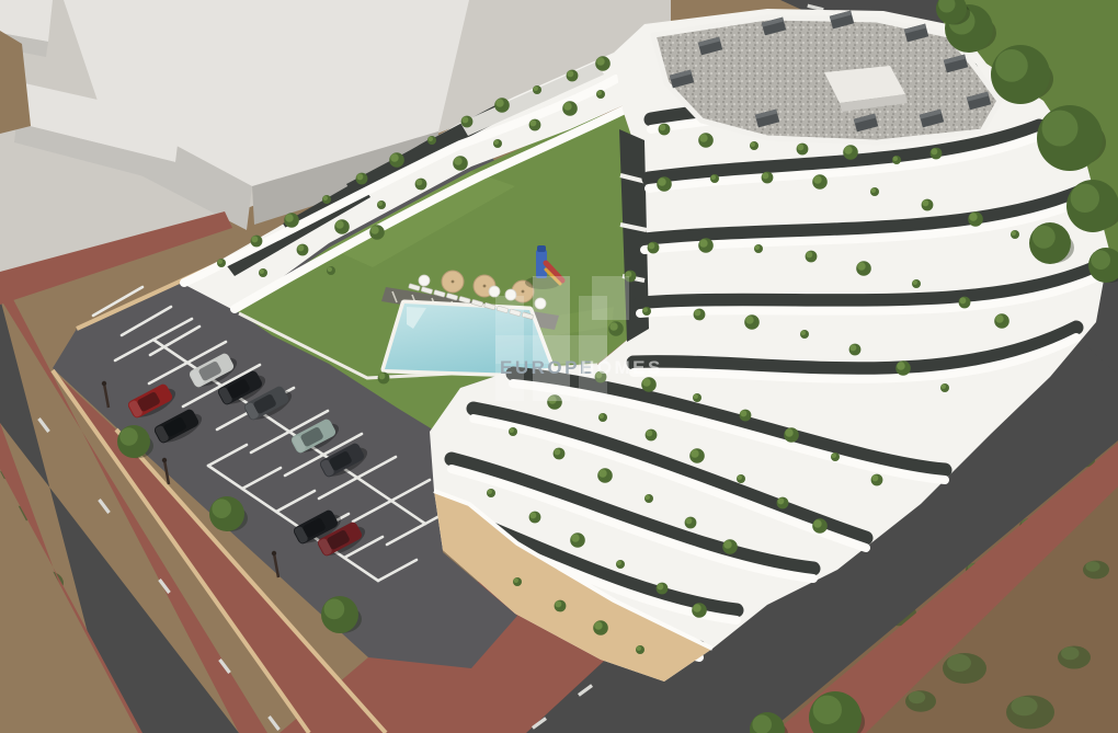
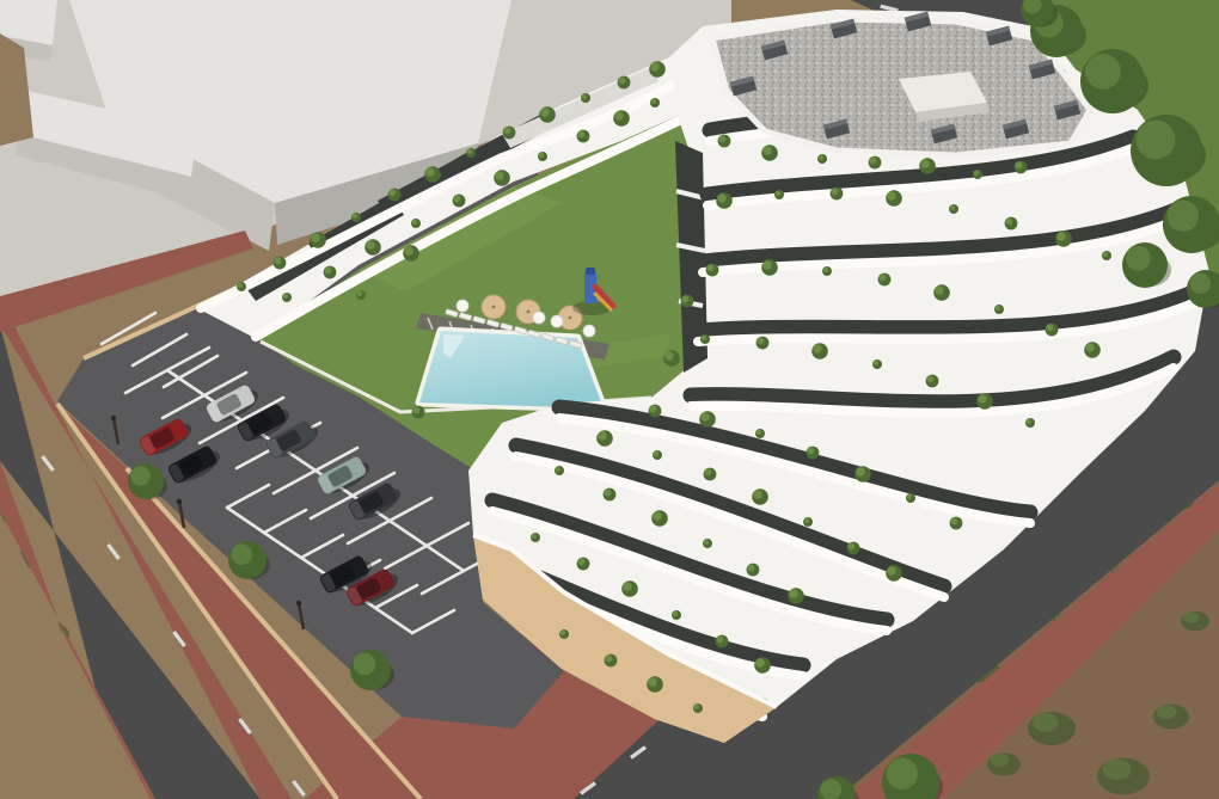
- EUROPE
- HOMES
